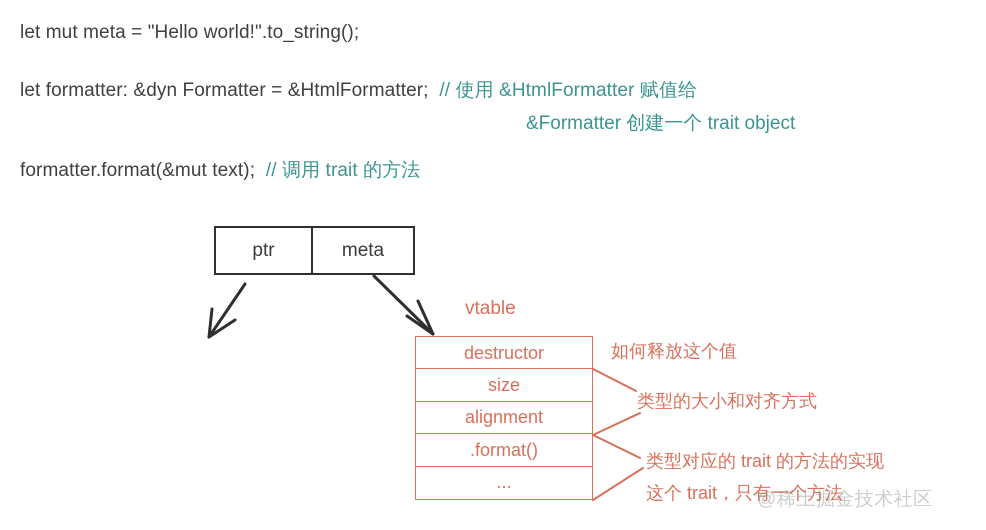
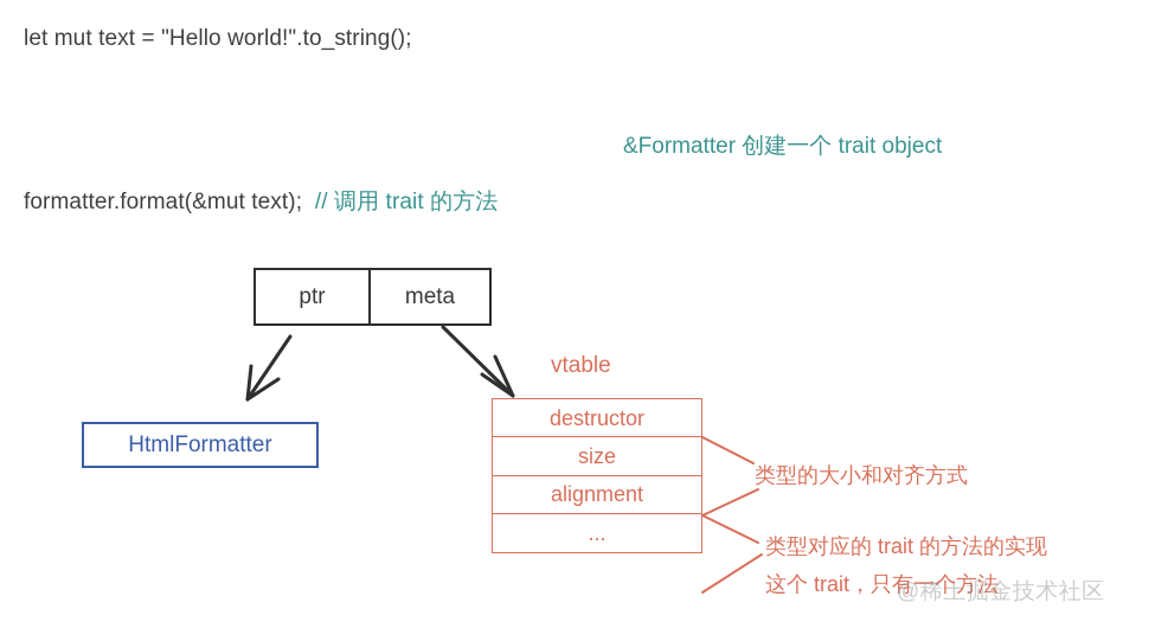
- let mut meta = "Hello world!".to_string();
+ let mut text = "Hello world!".to_string();
- let formatter: &dyn Formatter = &HtmlFormatter; // 使用 &HtmlFormatter 赋值给
  &Formatter 创建一个 trait object
  formatter.format(&mut text); // 调用 trait 的方法
  ptr
  meta
+ HtmlFormatter
  vtable
  destructor
  size
  alignment
- .format()
  ...
- 如何释放这个值
  类型的大小和对齐方式
  类型对应的 trait 的方法的实现
  这个 trait，只有一个方法
  @稀土掘金技术社区
